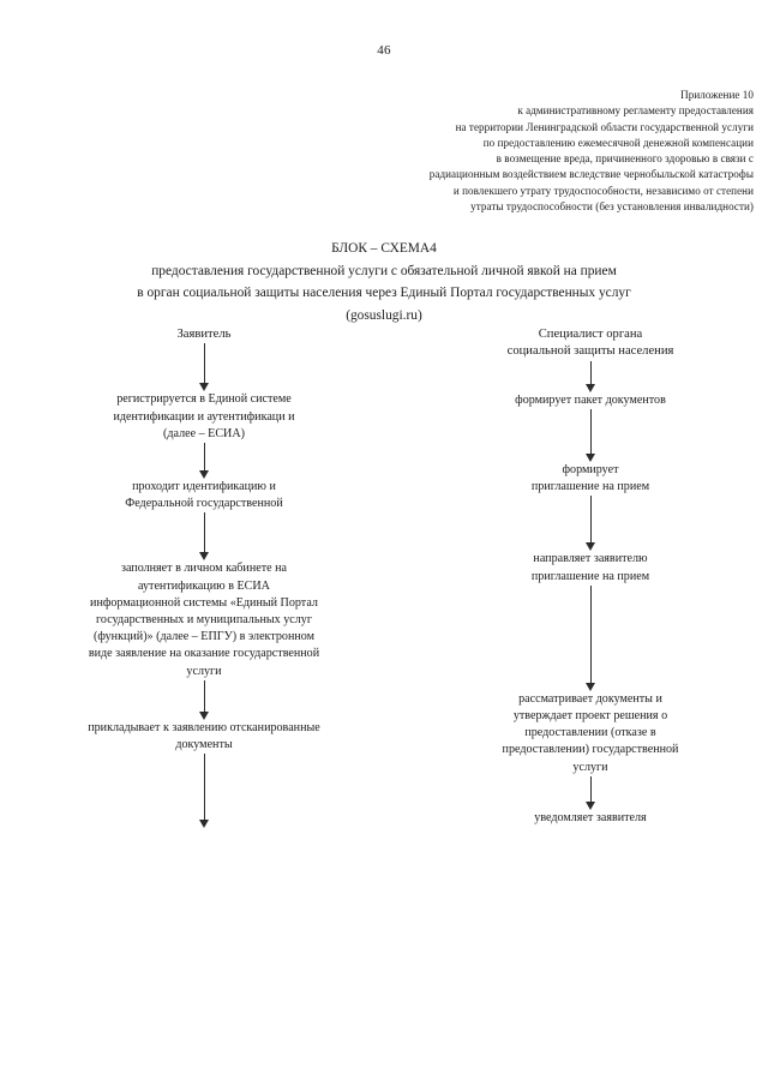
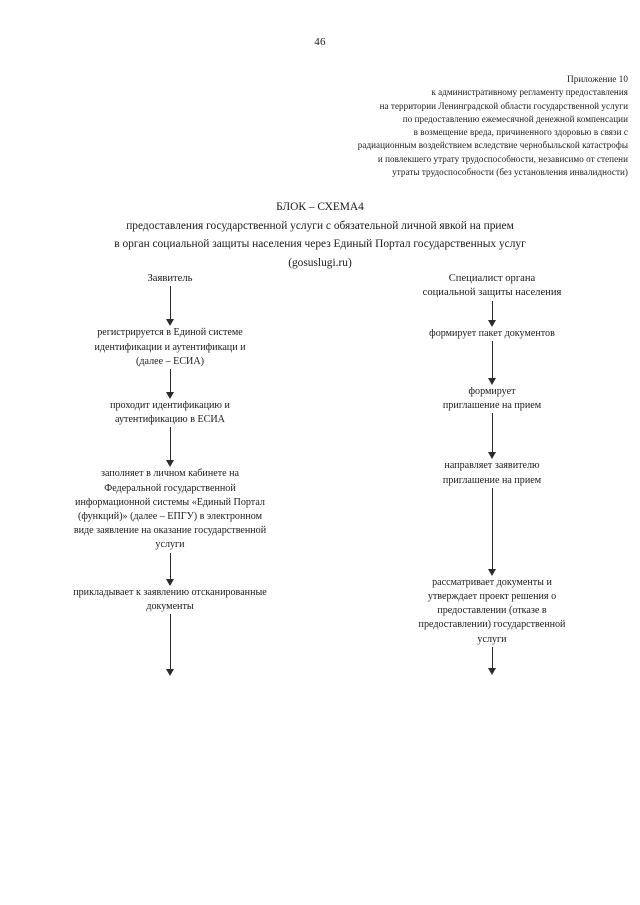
  46
  Приложение 10
  к административному регламенту предоставления
  на территории Ленинградской области государственной услуги
  по предоставлению ежемесячной денежной компенсации
  в возмещение вреда, причиненного здоровью в связи с
  радиационным воздействием вследствие чернобыльской катастрофы
  и повлекшего утрату трудоспособности, независимо от степени
  утраты трудоспособности (без установления инвалидности)
  БЛОК – СХЕМА4
  предоставления государственной услуги с обязательной личной явкой на прием
  в орган социальной защиты населения через Единый Портал государственных услуг
  (gosuslugi.ru)
  Заявитель
  регистрируется в Единой системе
  идентификации и аутентификаци и
  (далее – ЕСИА)
  проходит идентификацию и
- Федеральной государственной
+ аутентификацию в ЕСИА
  заполняет в личном кабинете на
- аутентификацию в ЕСИА
+ Федеральной государственной
  информационной системы «Единый Портал
- государственных и муниципальных услуг
  (функций)» (далее – ЕПГУ) в электронном
  виде заявление на оказание государственной
  услуги
  прикладывает к заявлению отсканированные
  документы
  Специалист органа
  социальной защиты населения
  формирует пакет документов
  формирует
  приглашение на прием
  направляет заявителю
  приглашение на прием
  рассматривает документы и
  утверждает проект решения о
  предоставлении (отказе в
  предоставлении) государственной
  услуги
- уведомляет заявителя
